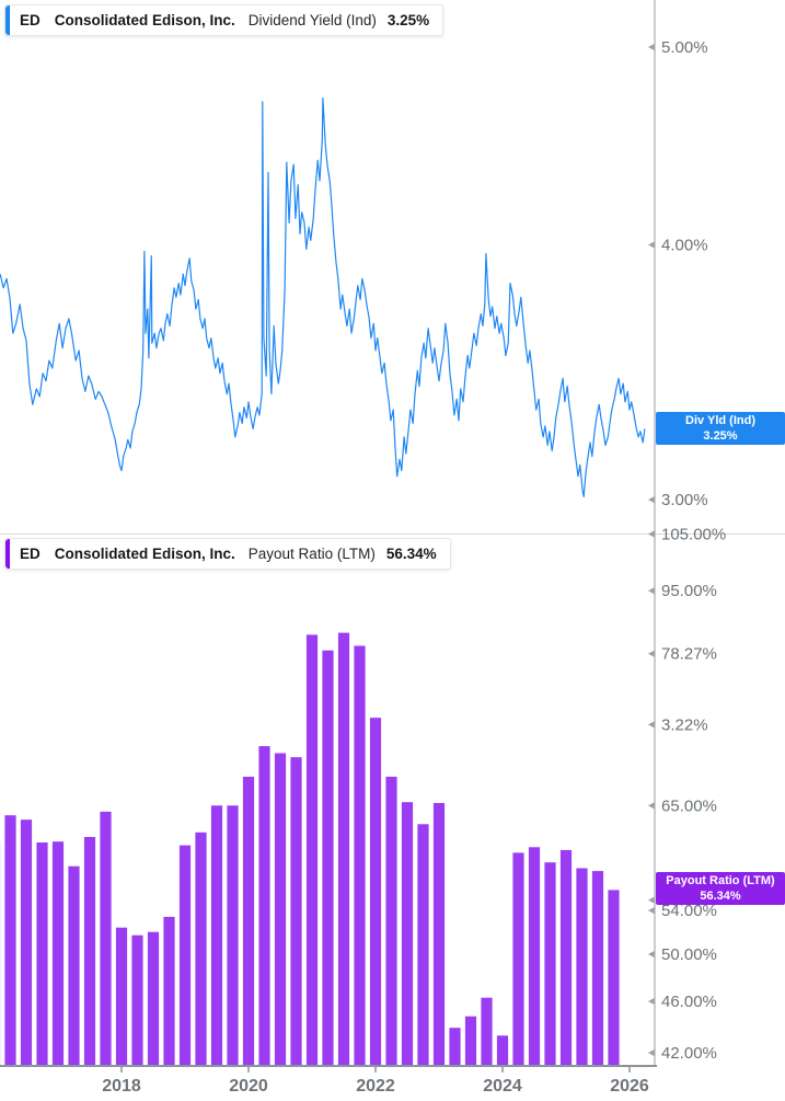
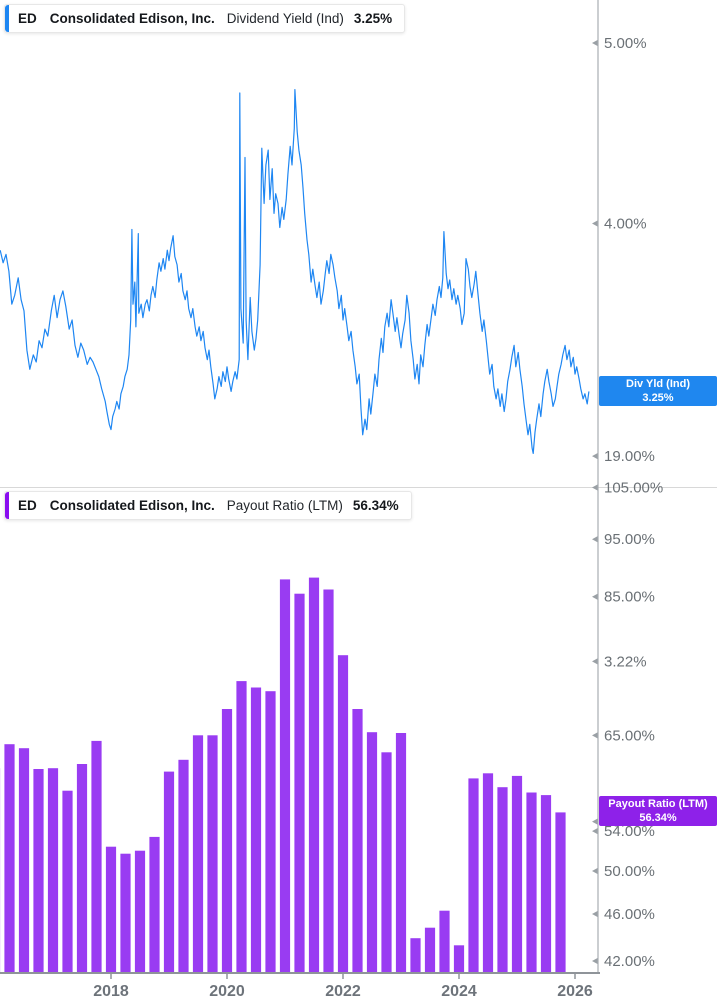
  5.00%
  4.00%
- 3.00%
+ 19.00%
  105.00%
  95.00%
- 78.27%
+ 85.00%
  3.22%
  65.00%
  54.00%
  50.00%
  46.00%
  42.00%
  2018
  2020
  2022
  2024
  2026
  ED
  Consolidated Edison, Inc.
  Dividend Yield (Ind)
  3.25%
  ED
  Consolidated Edison, Inc.
  Payout Ratio (LTM)
  56.34%
  Div Yld (Ind)
  3.25%
  Payout Ratio (LTM)
  56.34%
